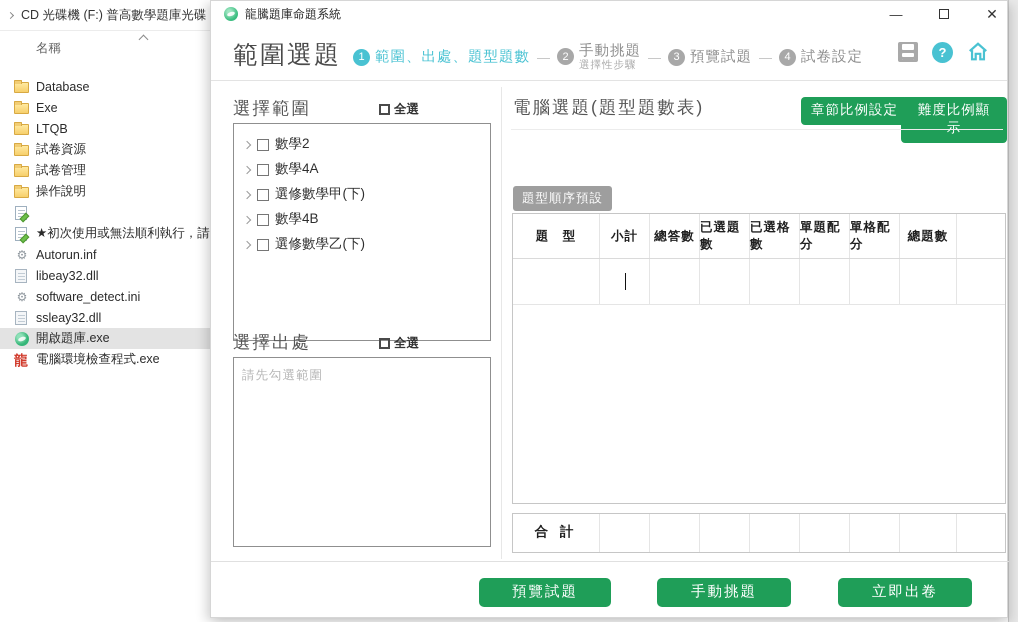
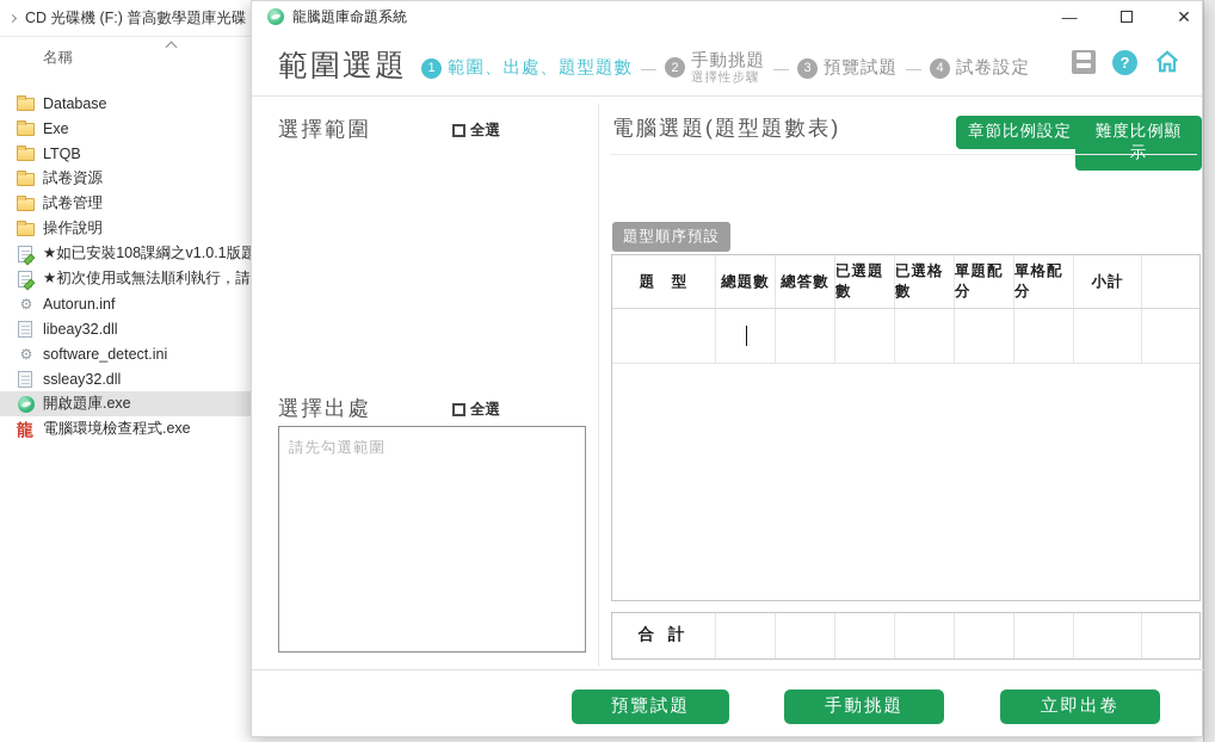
  CD 光碟機 (F:) 普高數學題庫光碟
  名稱
  Database
  Exe
  LTQB
  試卷資源
  試卷管理
  操作說明
+ ★如已安裝108課綱之v1.0.1版題
  ★初次使用或無法順利執行，請
  ⚙
  Autorun.inf
  libeay32.dll
  ⚙
  software_detect.ini
  ssleay32.dll
  開啟題庫.exe
  龍
  電腦環境檢查程式.exe
  龍騰題庫命題系統
  —
  ✕
  範圍選題
  1
  範圍、出處、題型題數
  —
  2
  手動挑題
  選擇性步驟
  —
  3
  預覽試題
  —
  4
  試卷設定
  ?
  選擇範圍
  全選
- 數學2
- 數學4A
- 選修數學甲(下)
- 數學4B
- 選修數學乙(下)
  選擇出處
  全選
  請先勾選範圍
  電腦選題(題型題數表)
  章節比例設定
  難度比例顯示
  題型順序預設
  題 型
- 小計
+ 總題數
  總答數
  已選題數
  已選格數
  單題配分
  單格配分
- 總題數
+ 小計
  合 計
  預覽試題
  手動挑題
  立即出卷
